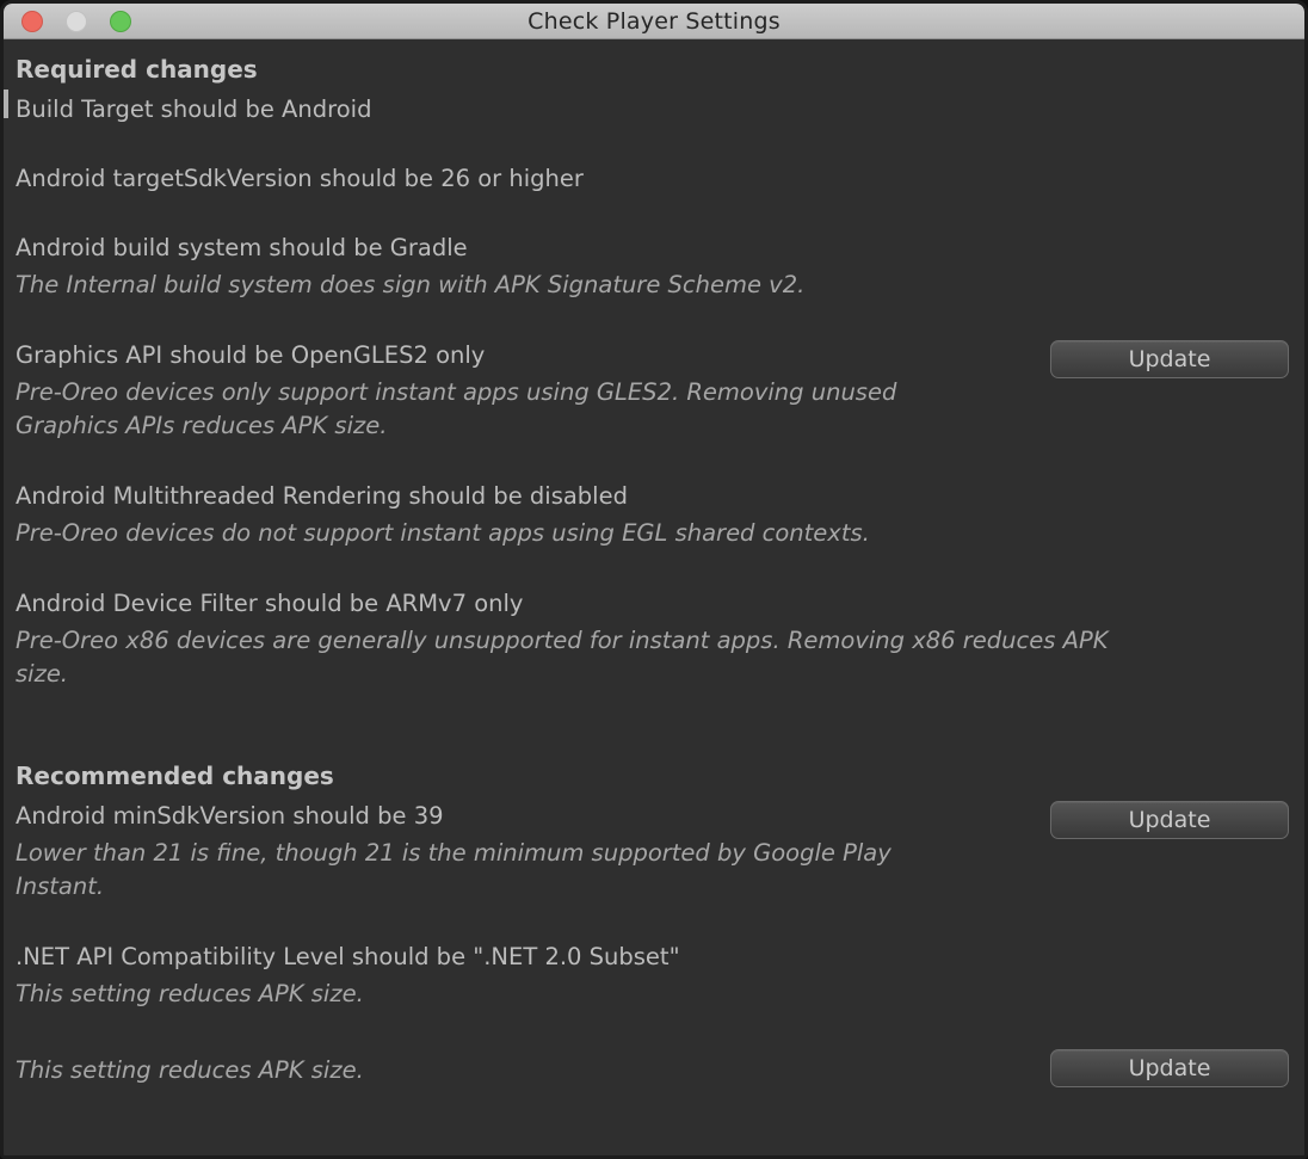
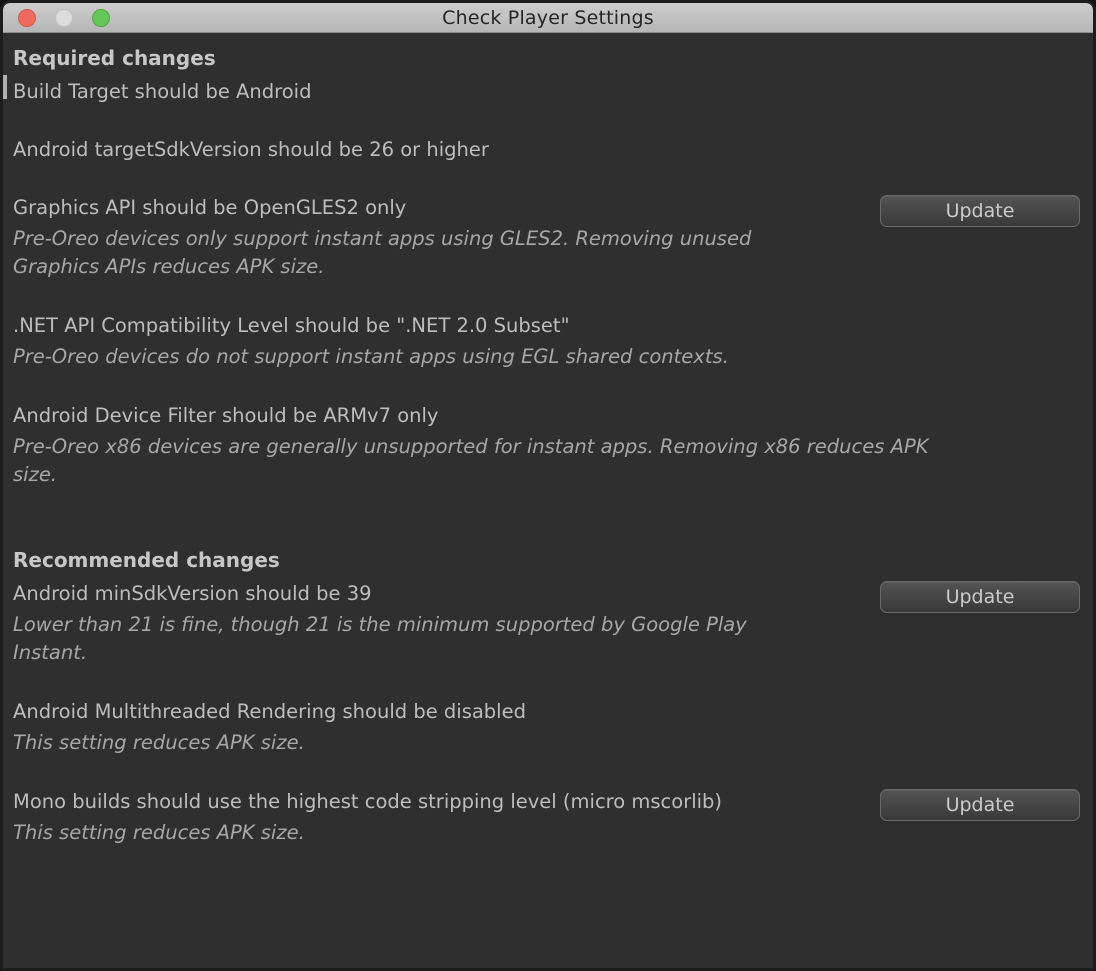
  Check Player Settings
  Required changes
  Build Target should be Android
  Android targetSdkVersion should be 26 or higher
- Android build system should be Gradle
- The Internal build system does sign with APK Signature Scheme v2.
  Graphics API should be OpenGLES2 only
  Pre-Oreo devices only support instant apps using GLES2. Removing unused
  Graphics APIs reduces APK size.
  Update
- Android Multithreaded Rendering should be disabled
+ .NET API Compatibility Level should be ".NET 2.0 Subset"
  Pre-Oreo devices do not support instant apps using EGL shared contexts.
  Android Device Filter should be ARMv7 only
  Pre-Oreo x86 devices are generally unsupported for instant apps. Removing x86 reduces APK
  size.
  Recommended changes
  Android minSdkVersion should be 39
  Lower than 21 is fine, though 21 is the minimum supported by Google Play
  Instant.
  Update
- .NET API Compatibility Level should be ".NET 2.0 Subset"
+ Android Multithreaded Rendering should be disabled
  This setting reduces APK size.
+ Mono builds should use the highest code stripping level (micro mscorlib)
  This setting reduces APK size.
  Update
